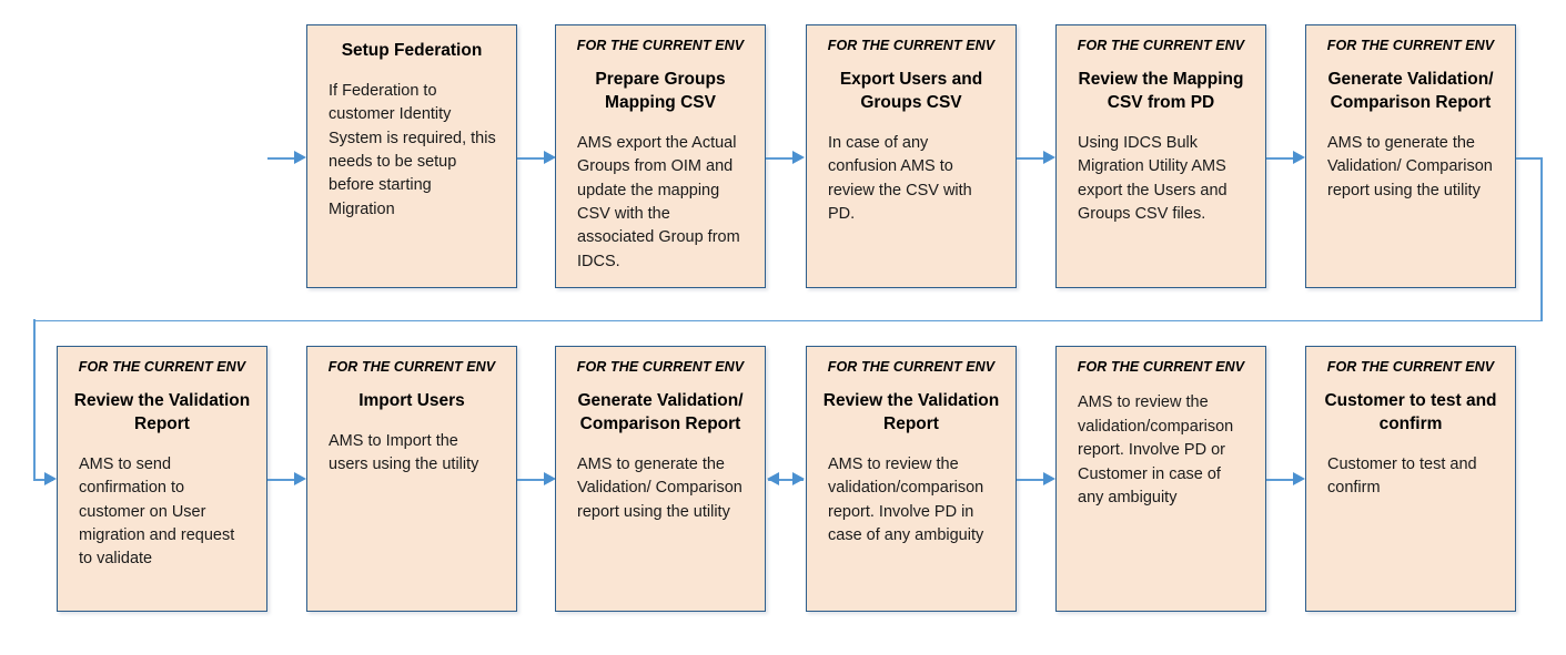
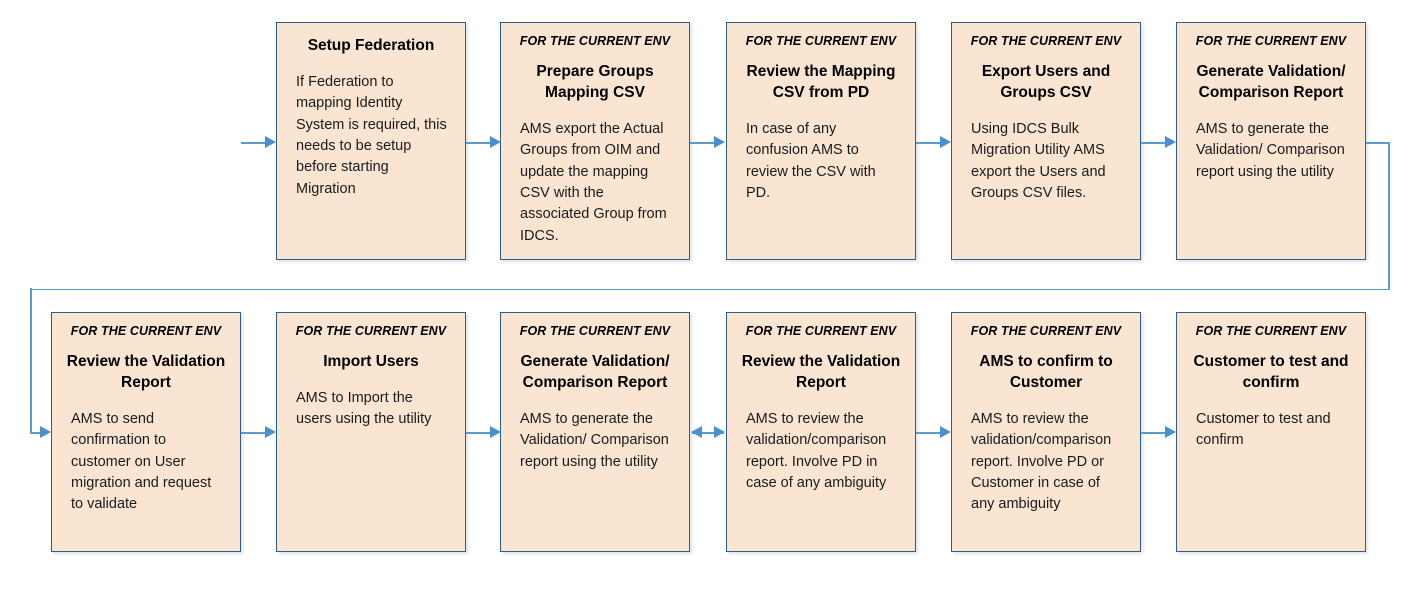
  Setup Federation
- If Federation to customer Identity System is required, this needs to be setup before starting Migration
+ If Federation to mapping Identity System is required, this needs to be setup before starting Migration
  FOR THE CURRENT ENV
  Prepare Groups Mapping CSV
  AMS export the Actual Groups from OIM and update the mapping CSV with the associated Group from IDCS.
  FOR THE CURRENT ENV
- Export Users and Groups CSV
+ Review the Mapping CSV from PD
  In case of any confusion AMS to review the CSV with PD.
  FOR THE CURRENT ENV
- Review the Mapping CSV from PD
+ Export Users and Groups CSV
  Using IDCS Bulk Migration Utility AMS export the Users and Groups CSV files.
  FOR THE CURRENT ENV
  Generate Validation/ Comparison Report
  AMS to generate the Validation/ Comparison report using the utility
  FOR THE CURRENT ENV
  Review the Validation Report
  AMS to send confirmation to customer on User migration and request to validate
  FOR THE CURRENT ENV
  Import Users
  AMS to Import the users using the utility
  FOR THE CURRENT ENV
  Generate Validation/ Comparison Report
  AMS to generate the Validation/ Comparison report using the utility
  FOR THE CURRENT ENV
  Review the Validation Report
  AMS to review the validation/comparison report. Involve PD in case of any ambiguity
  FOR THE CURRENT ENV
+ AMS to confirm to Customer
  AMS to review the validation/comparison report. Involve PD or Customer in case of any ambiguity
  FOR THE CURRENT ENV
  Customer to test and confirm
  Customer to test and confirm
